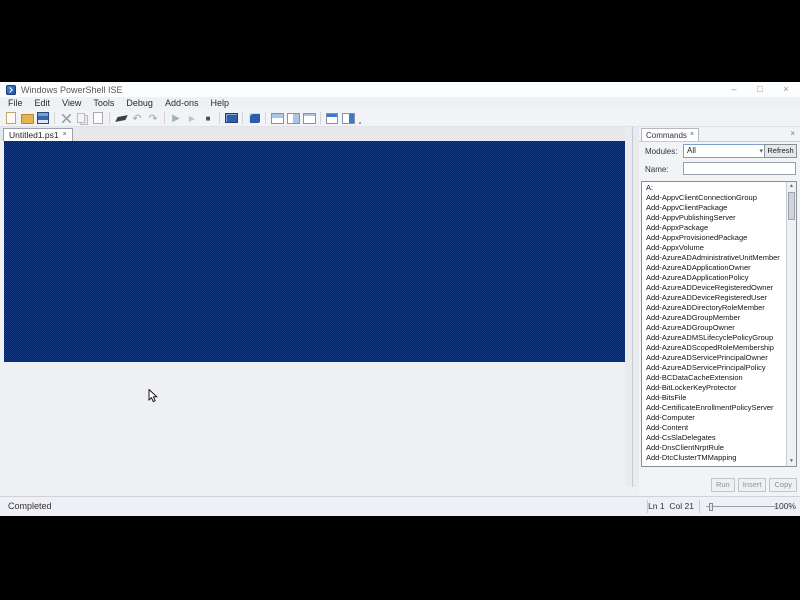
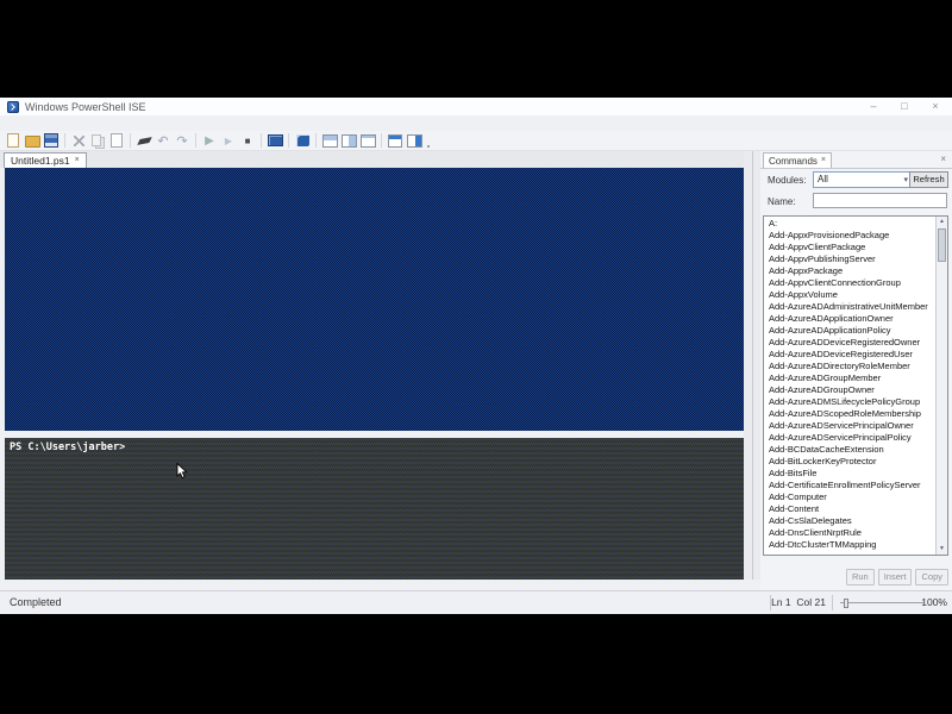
  Windows PowerShell ISE
  –
  □
  ×
- File
- Edit
- View
- Tools
- Debug
- Add-ons
- Help
  ↶
  ↷
  ▶
  ▶
  ■
  Untitled1.ps1
+ PS C:\Users\jarber>
  Commands
  ×
  Modules:
  All
  Refresh
  Name:
  A:
- Add-AppvClientConnectionGroup
+ Add-AppxProvisionedPackage
  Add-AppvClientPackage
  Add-AppvPublishingServer
  Add-AppxPackage
- Add-AppxProvisionedPackage
+ Add-AppvClientConnectionGroup
  Add-AppxVolume
  Add-AzureADAdministrativeUnitMember
  Add-AzureADApplicationOwner
  Add-AzureADApplicationPolicy
  Add-AzureADDeviceRegisteredOwner
  Add-AzureADDeviceRegisteredUser
  Add-AzureADDirectoryRoleMember
  Add-AzureADGroupMember
  Add-AzureADGroupOwner
  Add-AzureADMSLifecyclePolicyGroup
  Add-AzureADScopedRoleMembership
  Add-AzureADServicePrincipalOwner
  Add-AzureADServicePrincipalPolicy
  Add-BCDataCacheExtension
  Add-BitLockerKeyProtector
  Add-BitsFile
  Add-CertificateEnrollmentPolicyServer
  Add-Computer
  Add-Content
  Add-CsSlaDelegates
  Add-DnsClientNrptRule
  Add-DtcClusterTMMapping
  Run
  Insert
  Copy
  Completed
  Ln 1 Col 21
  100%
